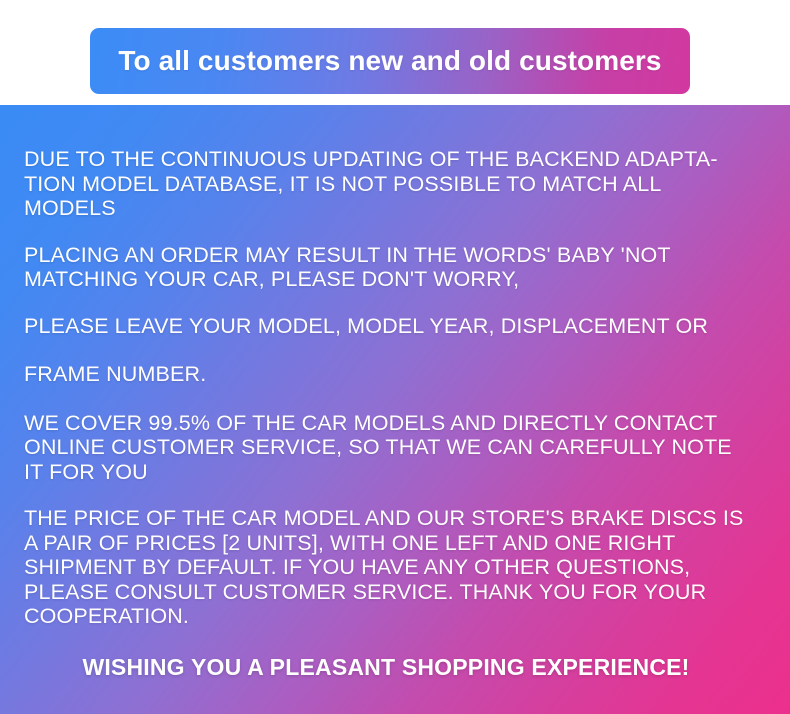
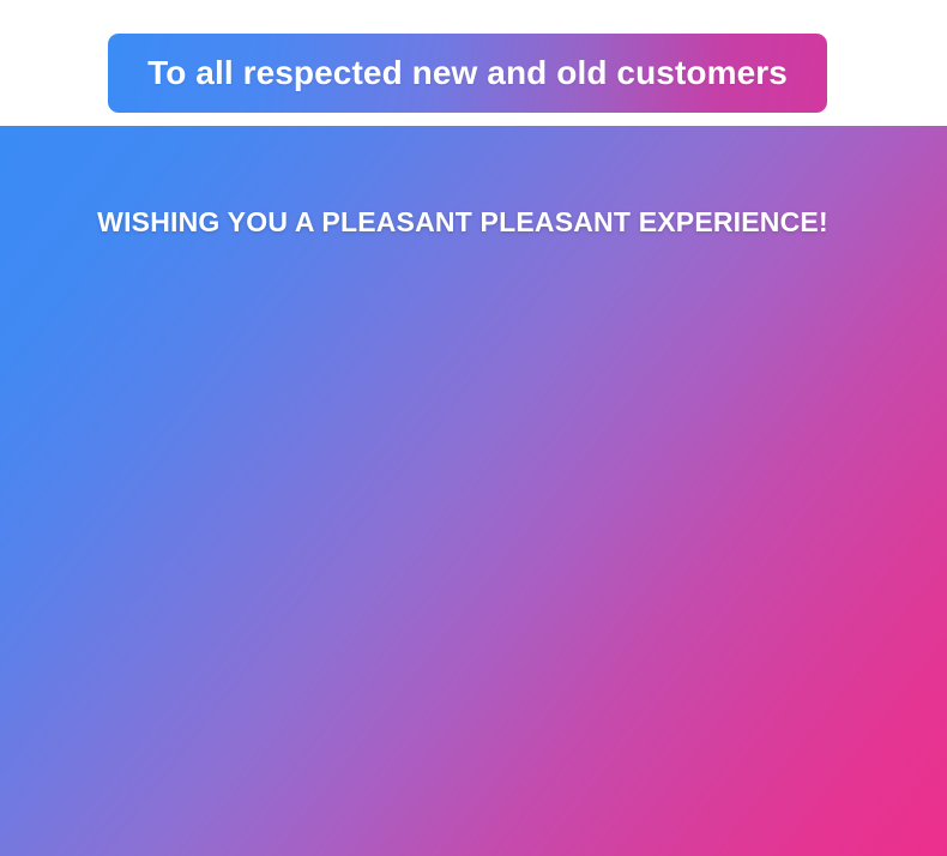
- To all customers new and old customers
+ To all respected new and old customers
- DUE TO THE CONTINUOUS UPDATING OF THE BACKEND ADAPTA-
- TION MODEL DATABASE, IT IS NOT POSSIBLE TO MATCH ALL
- MODELS
- PLACING AN ORDER MAY RESULT IN THE WORDS' BABY 'NOT
- MATCHING YOUR CAR, PLEASE DON'T WORRY,
- PLEASE LEAVE YOUR MODEL, MODEL YEAR, DISPLACEMENT OR
- FRAME NUMBER.
- WE COVER 99.5% OF THE CAR MODELS AND DIRECTLY CONTACT
- ONLINE CUSTOMER SERVICE, SO THAT WE CAN CAREFULLY NOTE
- IT FOR YOU
- THE PRICE OF THE CAR MODEL AND OUR STORE'S BRAKE DISCS IS
- A PAIR OF PRICES [2 UNITS], WITH ONE LEFT AND ONE RIGHT
- SHIPMENT BY DEFAULT. IF YOU HAVE ANY OTHER QUESTIONS,
- PLEASE CONSULT CUSTOMER SERVICE. THANK YOU FOR YOUR
- COOPERATION.
- WISHING YOU A PLEASANT SHOPPING EXPERIENCE!
+ WISHING YOU A PLEASANT PLEASANT EXPERIENCE!
